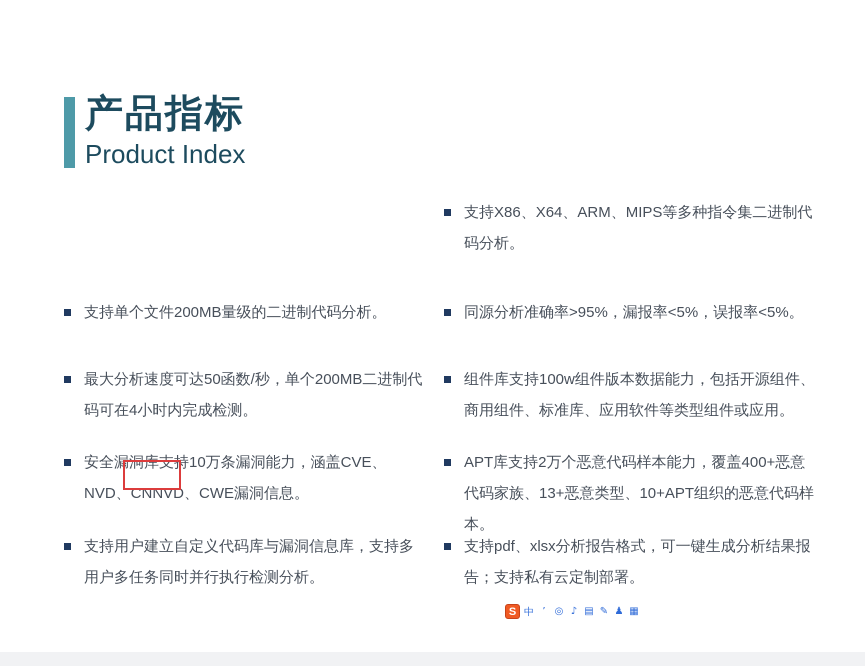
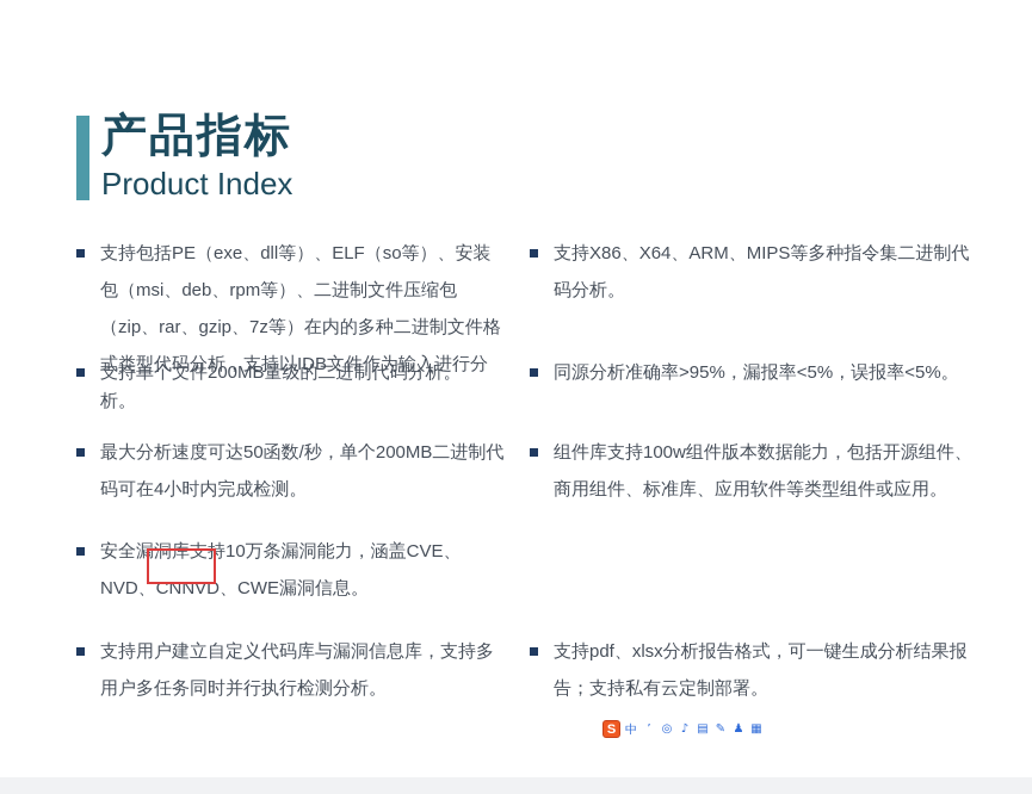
  产品指标
  Product Index
+ 支持包括PE（exe、dll等）、ELF（so等）、安装包（msi、deb、rpm等）、二进制文件压缩包（zip、rar、gzip、7z等）在内的多种二进制文件格式类型代码分析，支持以IDB文件作为输入进行分析。
  支持单个文件200MB量级的二进制代码分析。
  最大分析速度可达50函数/秒，单个200MB二进制代码可在4小时内完成检测。
  安全漏洞库支持10万条漏洞能力，涵盖CVE、NVD、CNNVD、CWE漏洞信息。
  支持用户建立自定义代码库与漏洞信息库，支持多用户多任务同时并行执行检测分析。
  支持X86、X64、ARM、MIPS等多种指令集二进制代码分析。
  同源分析准确率>95%，漏报率<5%，误报率<5%。
  组件库支持100w组件版本数据能力，包括开源组件、商用组件、标准库、应用软件等类型组件或应用。
- APT库支持2万个恶意代码样本能力，覆盖400+恶意代码家族、13+恶意类型、10+APT组织的恶意代码样本。
  支持pdf、xlsx分析报告格式，可一键生成分析结果报告；支持私有云定制部署。
  S
  中
  ’
  ◎
  ♪
  ▤
  ✎
  ♟
  ▦
